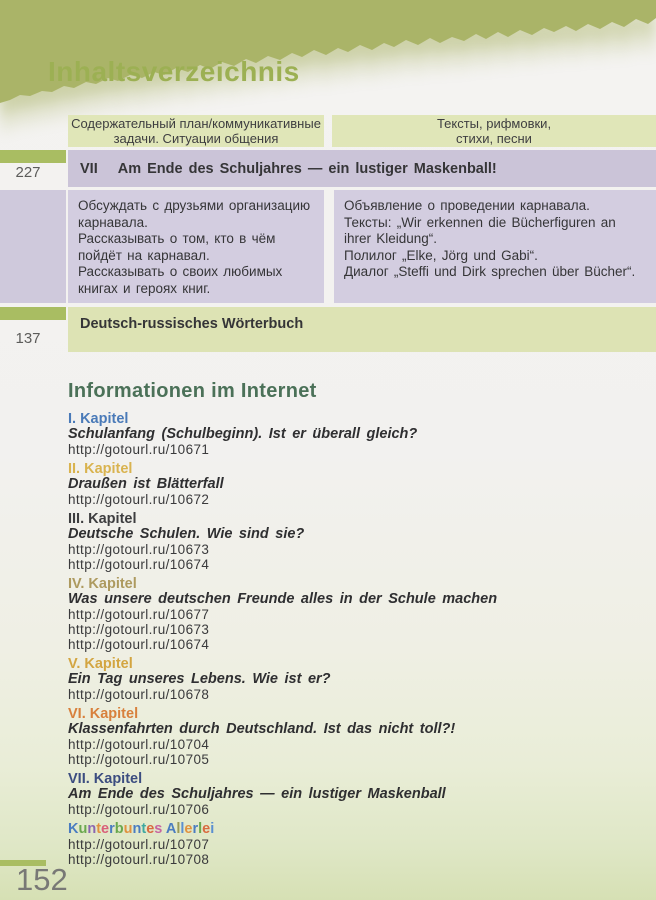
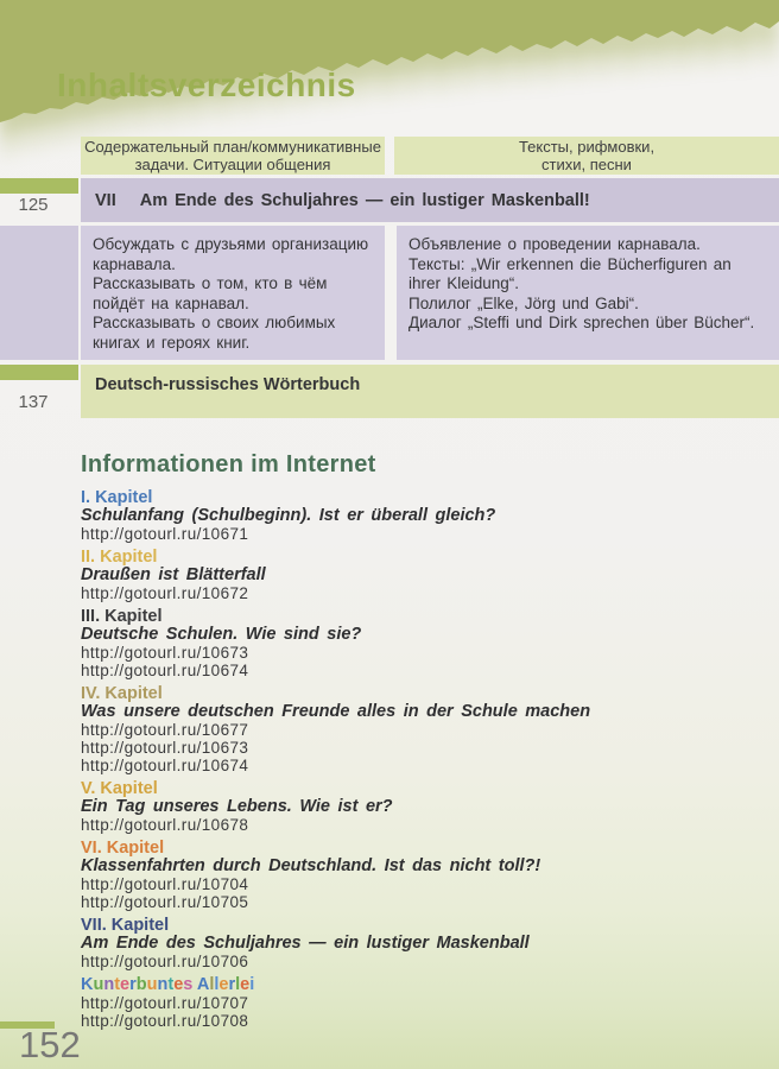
  Inhaltsverzeichnis
- 227
+ 125
  137
  Содержательный план/коммуникативные
  задачи. Ситуации общения
  Тексты, рифмовки,
  стихи, песни
  VII
  Am Ende des Schuljahres — ein lustiger Maskenball!
  Обсуждать с друзьями организацию карнавала.
  Рассказывать о том, кто в чём пойдёт на карнавал.
  Рассказывать о своих любимых книгах и героях книг.
  Объявление о проведении карнавала.
  Тексты: „Wir erkennen die Bücherfiguren an ihrer Kleidung“.
  Полилог „Elke, Jörg und Gabi“.
  Диалог „Steffi und Dirk sprechen über Bücher“.
  Deutsch-russisches Wörterbuch
  Informationen im Internet
  I. Kapitel
  Schulanfang (Schulbeginn). Ist er überall gleich?
  http://gotourl.ru/10671
  II. Kapitel
  Draußen ist Blätterfall
  http://gotourl.ru/10672
  III. Kapitel
  Deutsche Schulen. Wie sind sie?
  http://gotourl.ru/10673
  http://gotourl.ru/10674
  IV. Kapitel
  Was unsere deutschen Freunde alles in der Schule machen
  http://gotourl.ru/10677
  http://gotourl.ru/10673
  http://gotourl.ru/10674
  V. Kapitel
  Ein Tag unseres Lebens. Wie ist er?
  http://gotourl.ru/10678
  VI. Kapitel
  Klassenfahrten durch Deutschland. Ist das nicht toll?!
  http://gotourl.ru/10704
  http://gotourl.ru/10705
  VII. Kapitel
  Am Ende des Schuljahres — ein lustiger Maskenball
  http://gotourl.ru/10706
  Kunterbuntes Allerlei
  http://gotourl.ru/10707
  http://gotourl.ru/10708
  152
